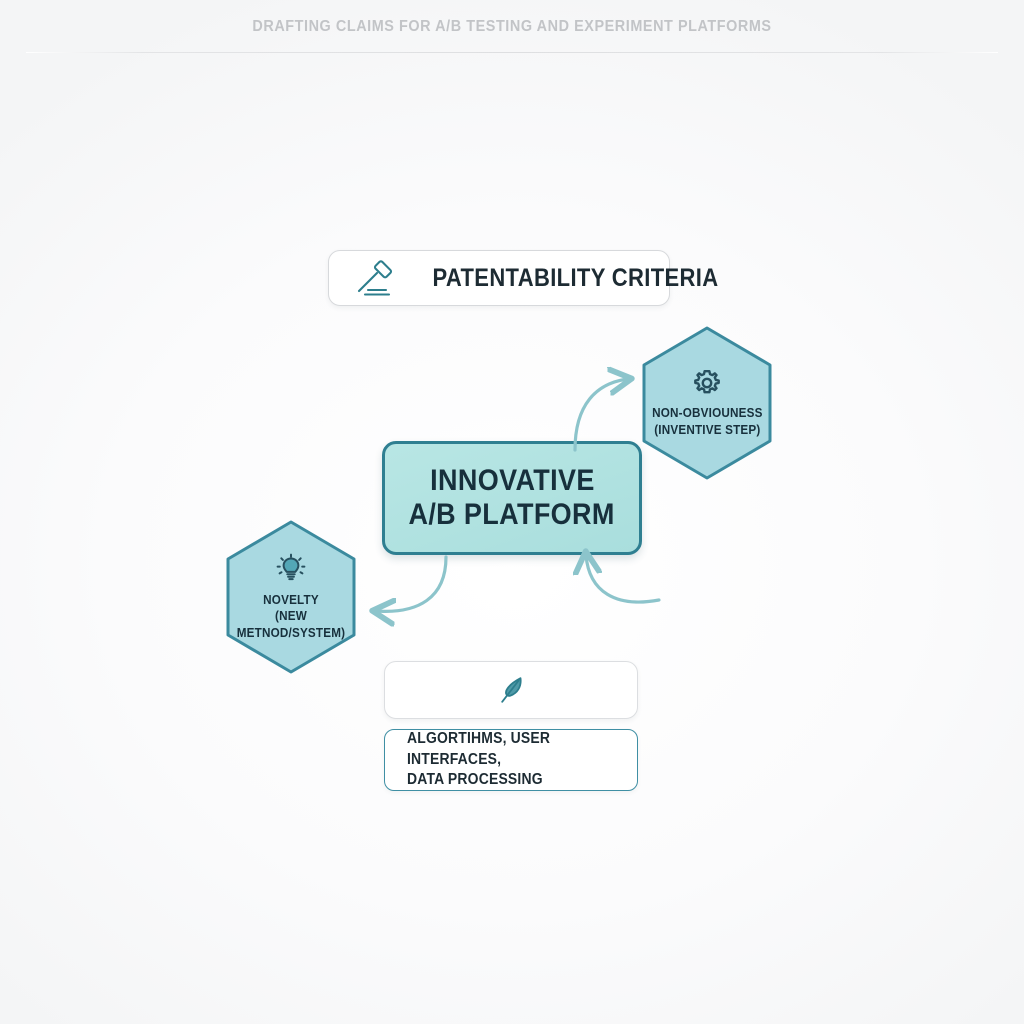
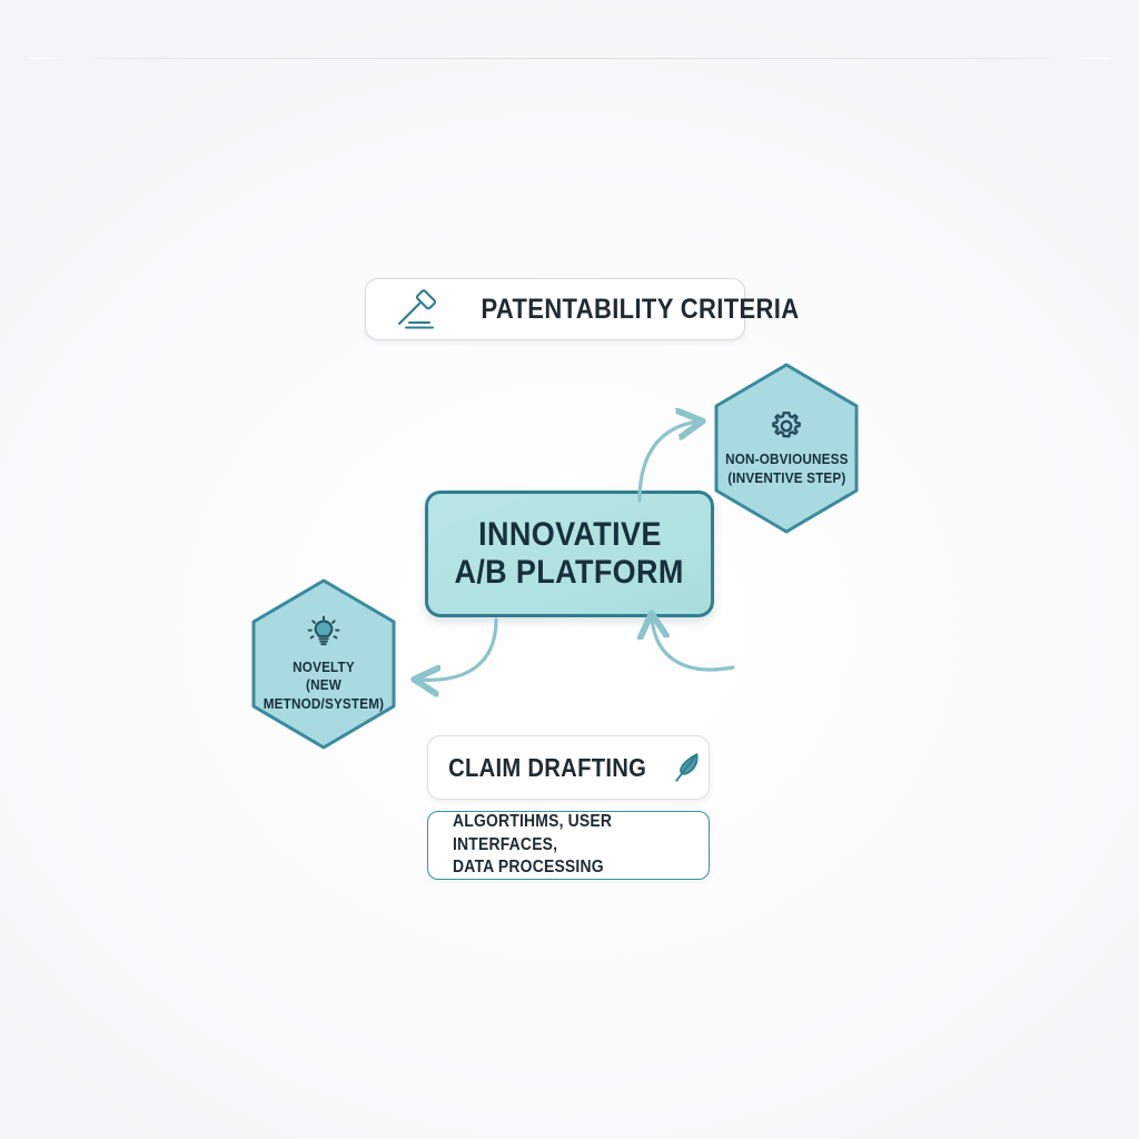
- DRAFTING CLAIMS FOR A/B TESTING AND EXPERIMENT PLATFORMS
  PATENTABILITY CRITERIA
  INNOVATIVE
  A/B PLATFORM
  NON-OBVIOUNESS
  (INVENTIVE STEP)
  NOVELTY
  (NEW METNOD/SYSTEM)
+ CLAIM DRAFTING
  ALGORTIHMS, USER INTERFACES,
  DATA PROCESSING
